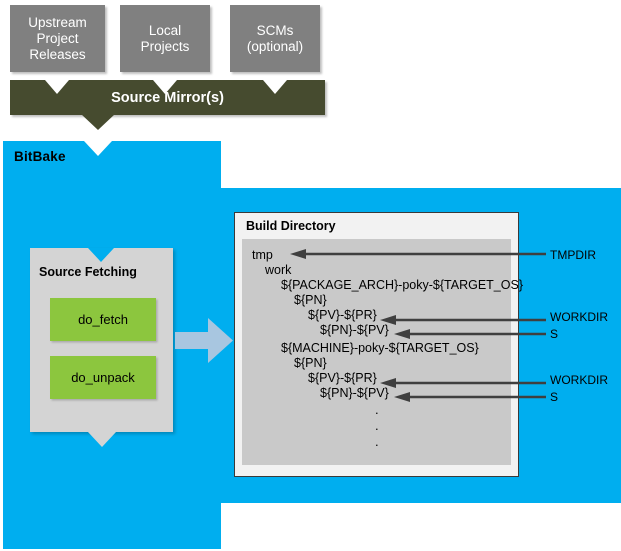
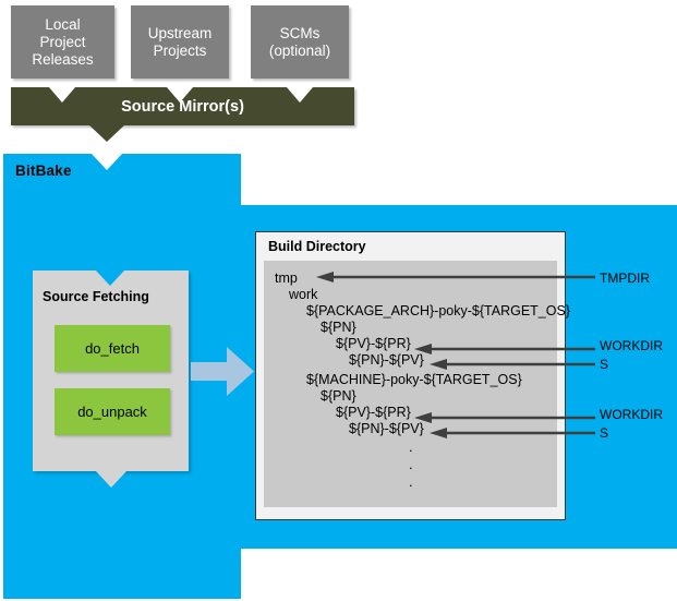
- Upstream
+ Local
  Project
  Releases
- Local
+ Upstream
  Projects
  SCMs
  (optional)
  Source Mirror(s)
  BitBake
  Source Fetching
  do_fetch
  do_unpack
  Build Directory
  tmp
  work
  ${PACKAGE_ARCH}-poky-${TARGET_OS}
  ${PN}
  ${PV}-${PR}
  ${PN}-${PV}
  ${MACHINE}-poky-${TARGET_OS}
  ${PN}
  ${PV}-${PR}
  ${PN}-${PV}
  .
  .
  .
  TMPDIR
  WORKDIR
  S
  WORKDIR
  S
